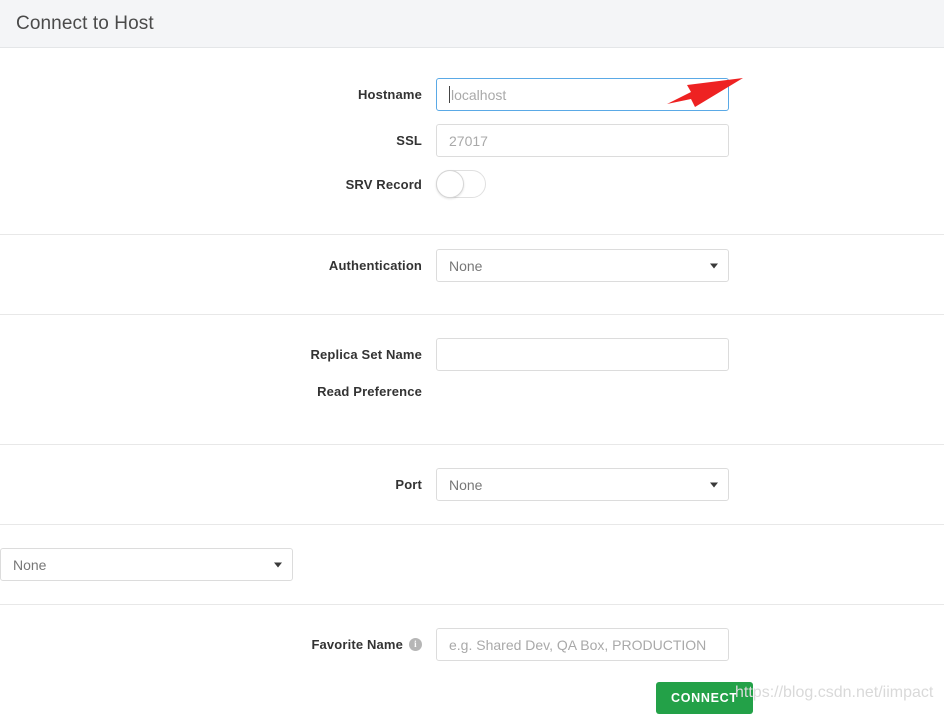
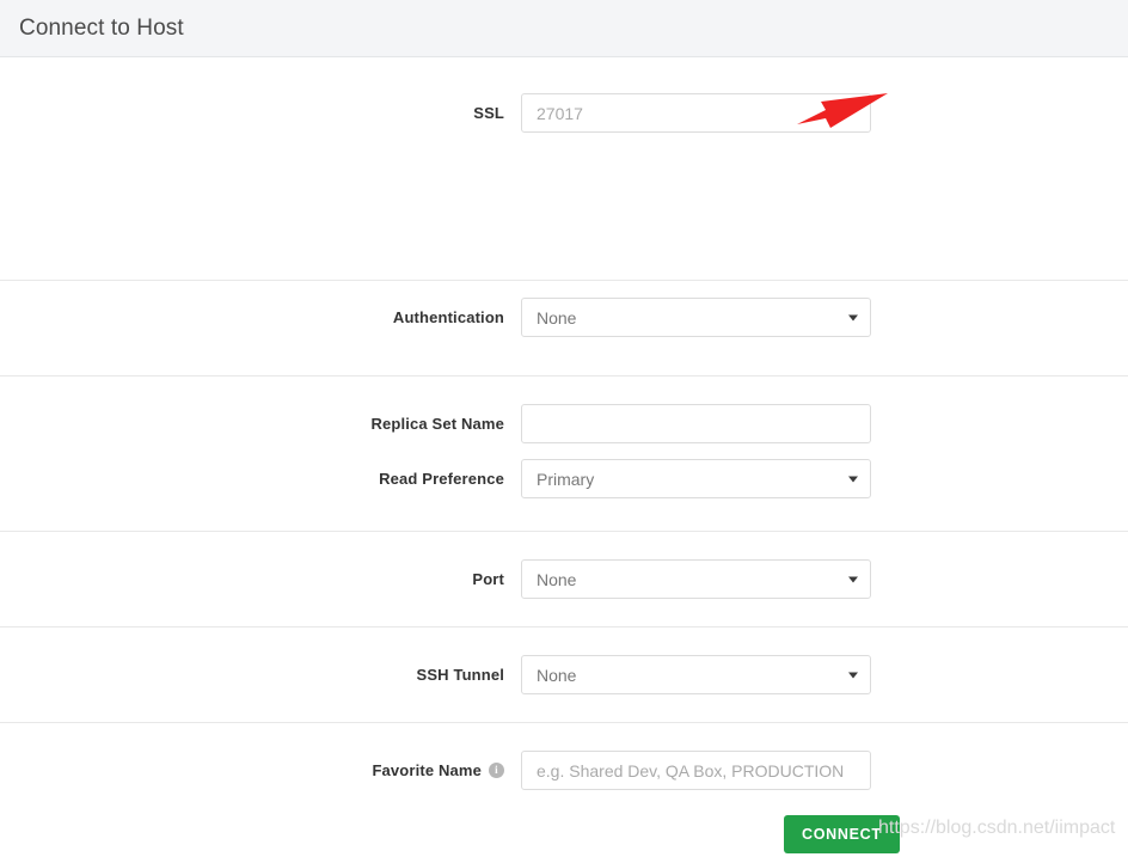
  Connect to Host
- Hostname
- localhost
  SSL
  27017
- SRV Record
  Authentication
  None
  Replica Set Name
  Read Preference
+ Primary
  Port
  None
+ SSH Tunnel
  None
  Favorite Name
  i
  e.g. Shared Dev, QA Box, PRODUCTION
  CONNECT
  https://blog.csdn.net/iimpact
